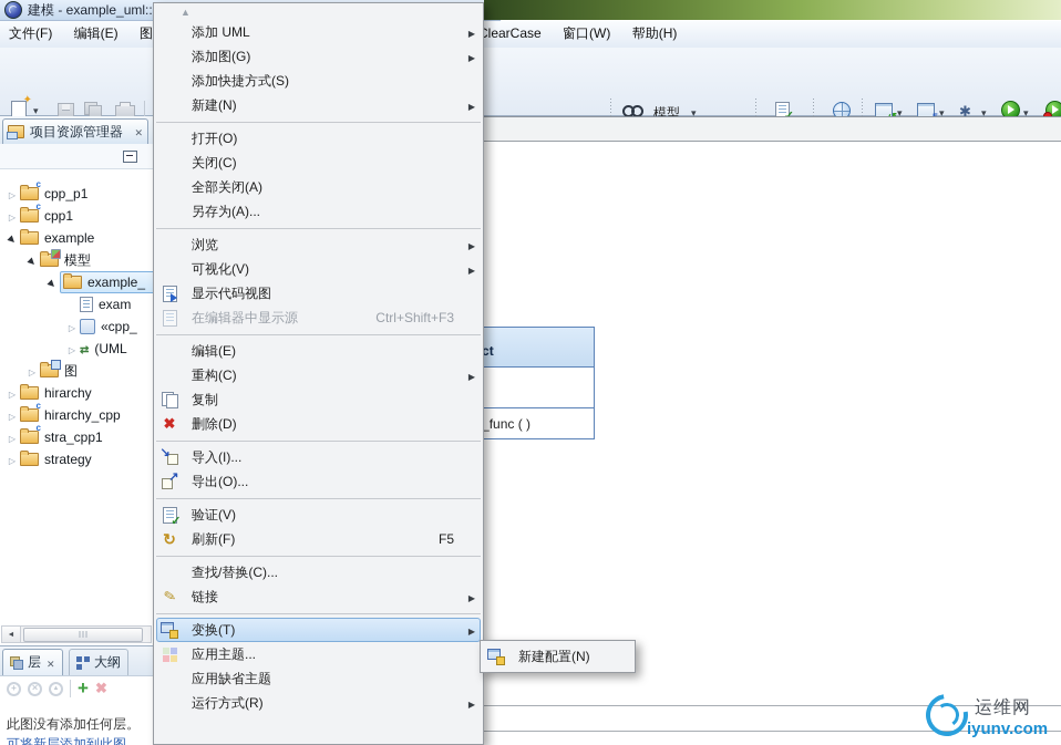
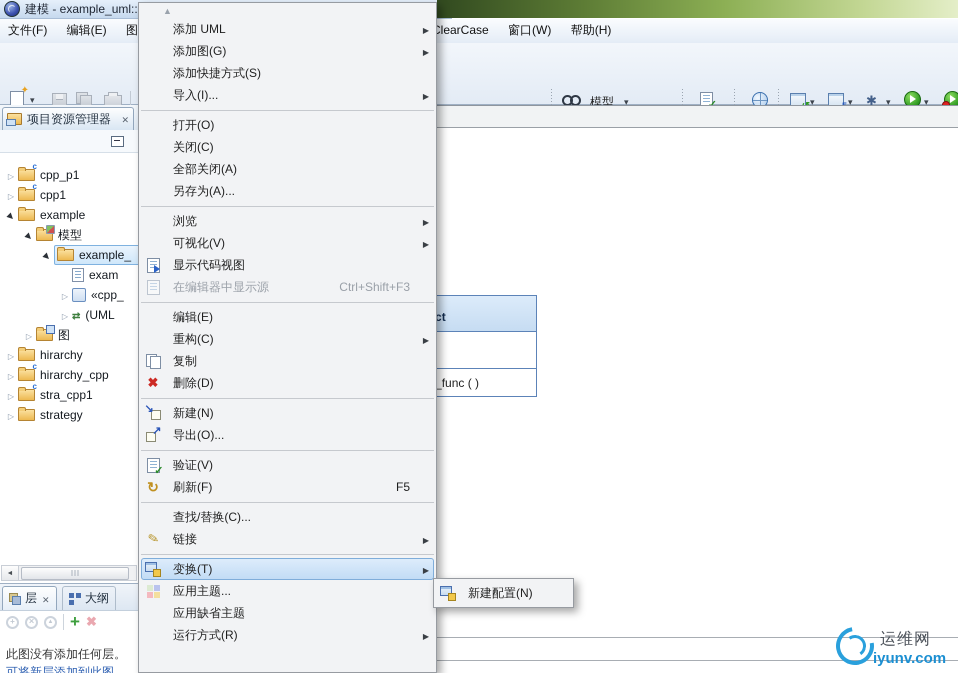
  建模 - example_uml::
  文件(F) 编辑(E) 图
  learCase 窗口(W) 帮助(H)
  模型
  运维网
  iyunv.com
  项目资源管理器
  cpp_p1
  cpp1
  example
  模型
  example_
  exam
  «cpp_
  (UML
  图
  hirarchy
  hirarchy_cpp
  stra_cpp1
  strategy
  层
  大纲
  此图没有添加任何层。
  可将新层添加到此图
  添加 UML
  添加图(G)
  添加快捷方式(S)
- 新建(N)
+ 导入(I)...
  打开(O)
  关闭(C)
  全部关闭(A)
  另存为(A)...
  浏览
  可视化(V)
  显示代码视图
  在编辑器中显示源
  Ctrl+Shift+F3
  编辑(E)
  重构(C)
  复制
  删除(D)
- 导入(I)...
+ 新建(N)
  导出(O)...
  验证(V)
  刷新(F)
  F5
  查找/替换(C)...
  链接
  变换(T)
  应用主题...
  应用缺省主题
  运行方式(R)
  新建配置(N)
